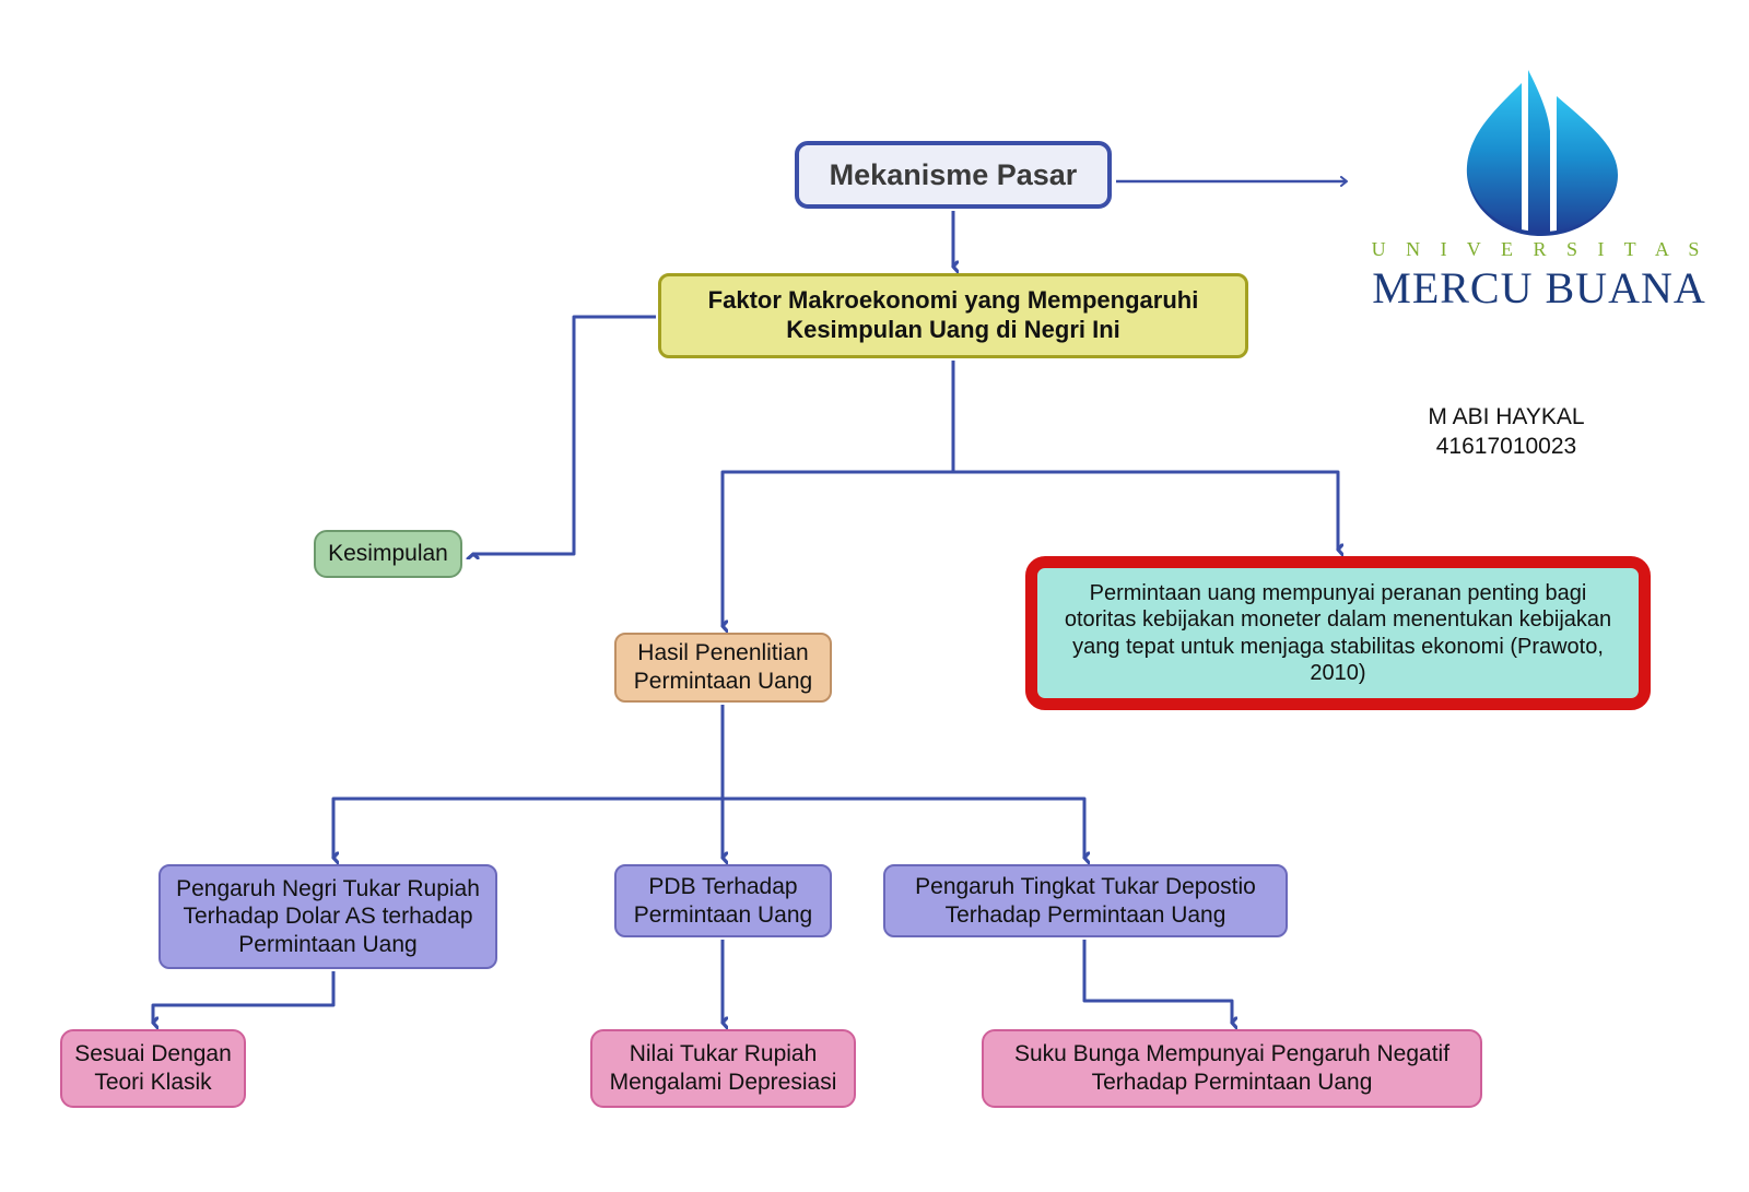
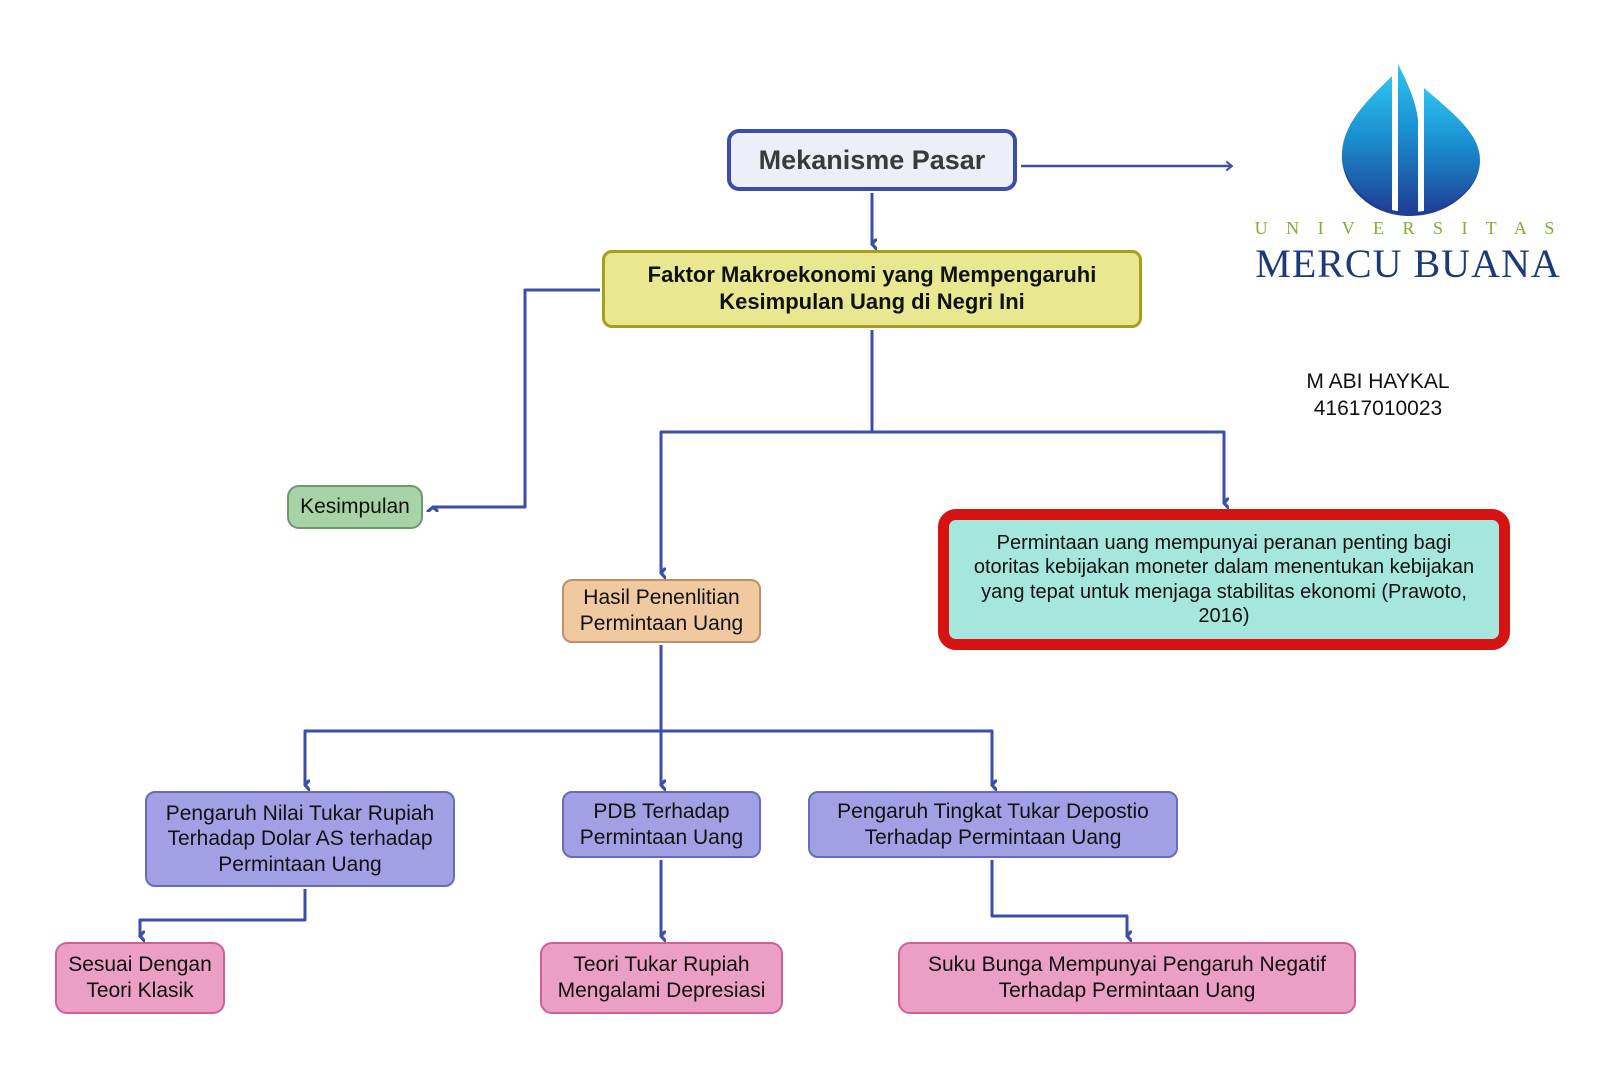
  Mekanisme Pasar
  Faktor Makroekonomi yang Mempengaruhi Kesimpulan Uang di Negri Ini
  Kesimpulan
  Hasil Penenlitian Permintaan Uang
- Permintaan uang mempunyai peranan penting bagi otoritas kebijakan moneter dalam menentukan kebijakan yang tepat untuk menjaga stabilitas ekonomi (Prawoto, 2010)
+ Permintaan uang mempunyai peranan penting bagi otoritas kebijakan moneter dalam menentukan kebijakan yang tepat untuk menjaga stabilitas ekonomi (Prawoto, 2016)
- Pengaruh Negri Tukar Rupiah Terhadap Dolar AS terhadap Permintaan Uang
+ Pengaruh Nilai Tukar Rupiah Terhadap Dolar AS terhadap Permintaan Uang
  PDB Terhadap Permintaan Uang
  Pengaruh Tingkat Tukar Depostio Terhadap Permintaan Uang
  Sesuai Dengan Teori Klasik
- Nilai Tukar Rupiah Mengalami Depresiasi
+ Teori Tukar Rupiah Mengalami Depresiasi
  Suku Bunga Mempunyai Pengaruh Negatif Terhadap Permintaan Uang
  U N I V E R S I T A S
  MERCU BUANA
  M ABI HAYKAL
  41617010023
